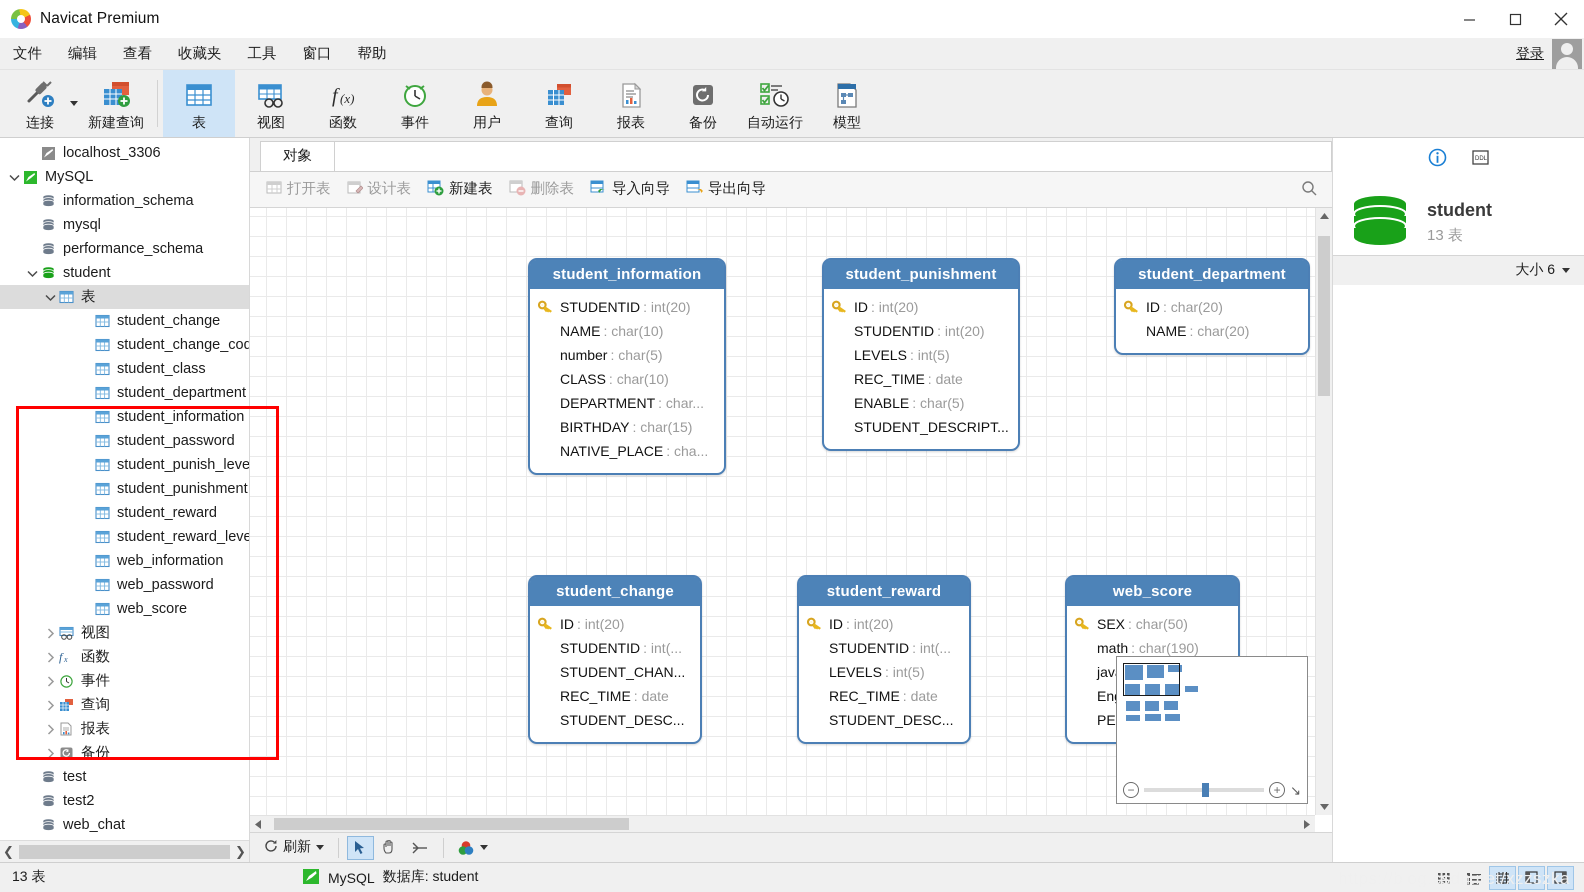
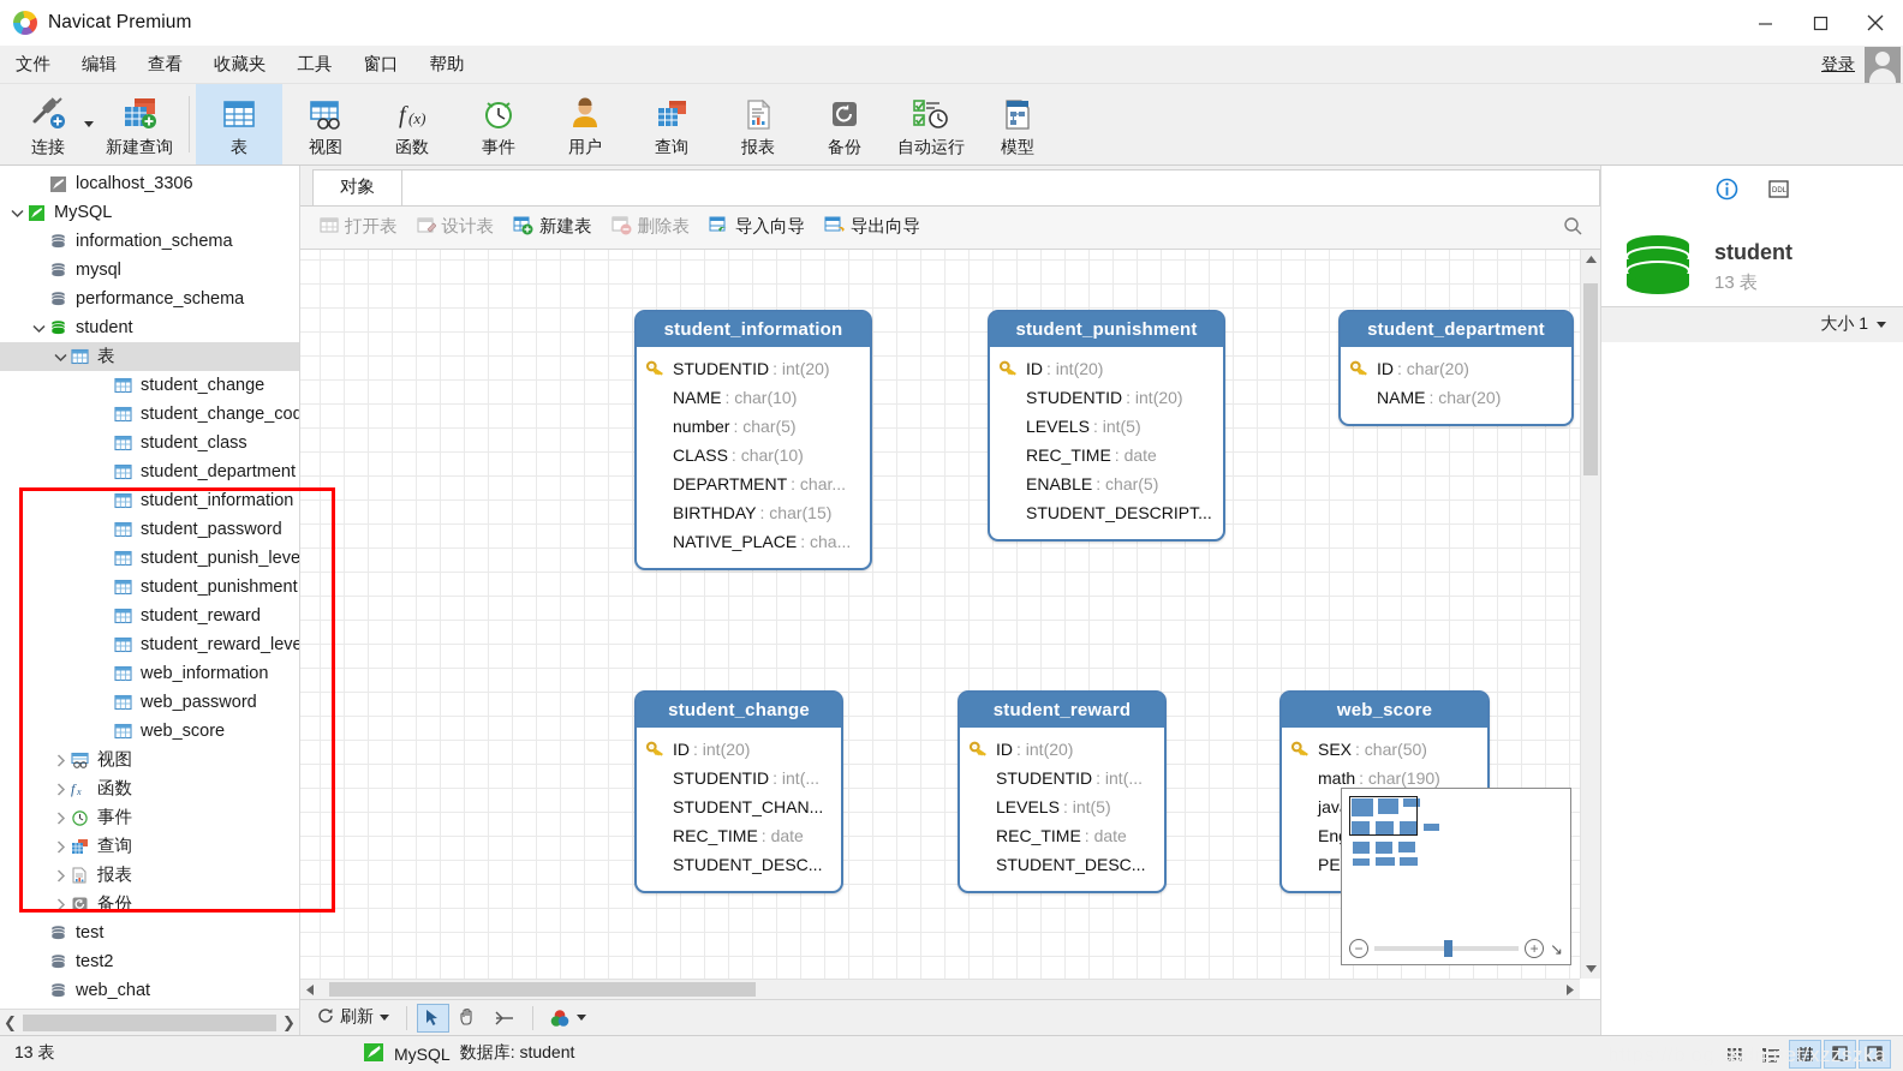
  Navicat Premium
  文件
  编辑
  查看
  收藏夹
  工具
  窗口
  帮助
  登录
  连接
  新建查询
  表
  视图
  f
  (x)
  函数
  事件
  用户
  查询
  报表
  备份
  自动运行
  模型
  localhost_3306
  MySQL
  information_schema
  mysql
  performance_schema
  student
  表
  student_change
  student_change_cod
  student_class
  student_department
  student_information
  student_password
  student_punish_leve
  student_punishment
  student_reward
  student_reward_leve
  web_information
  web_password
  web_score
  视图
  f
  x
  函数
  事件
  查询
  报表
  备份
  test
  test2
  web_chat
  ❮
  ❯
  对象
  打开表
  设计表
  新建表
  删除表
  导入向导
  导出向导
  student_information
  STUDENTID
  : int(20)
  NAME
  : char(10)
  number
  : char(5)
  CLASS
  : char(10)
  DEPARTMENT
  : char...
  BIRTHDAY
  : char(15)
  NATIVE_PLACE
  : cha...
  student_punishment
  ID
  : int(20)
  STUDENTID
  : int(20)
  LEVELS
  : int(5)
  REC_TIME
  : date
  ENABLE
  : char(5)
  STUDENT_DESCRIPT...
  student_department
  ID
  : char(20)
  NAME
  : char(20)
  student_change
  ID
  : int(20)
  STUDENTID
  : int(...
  STUDENT_CHAN...
  REC_TIME
  : date
  STUDENT_DESC...
  student_reward
  ID
  : int(20)
  STUDENTID
  : int(...
  LEVELS
  : int(5)
  REC_TIME
  : date
  STUDENT_DESC...
  web_score
  SEX
  : char(50)
  math
  : char(190)
  jav
  PE
  −
  +
  ↘
  刷新
  student
  13 表
- 大小 6
+ 大小 1
  13 表
  MySQL
  数据库: student
  https://blog.csdn.net/xzzszka
